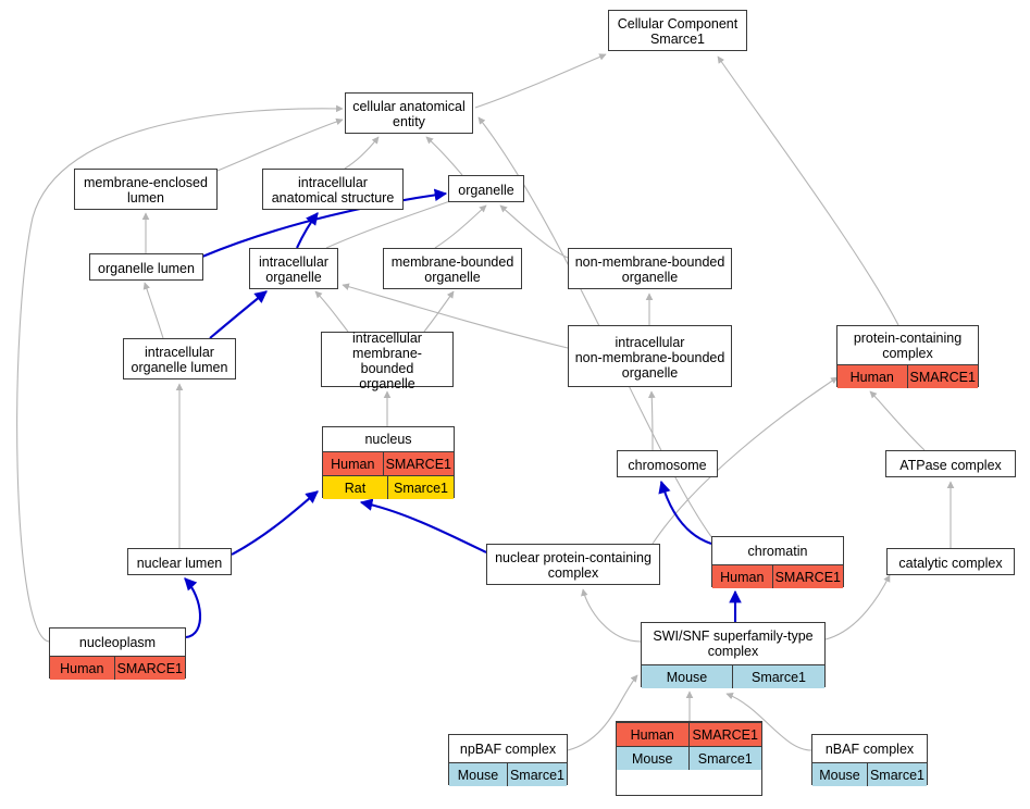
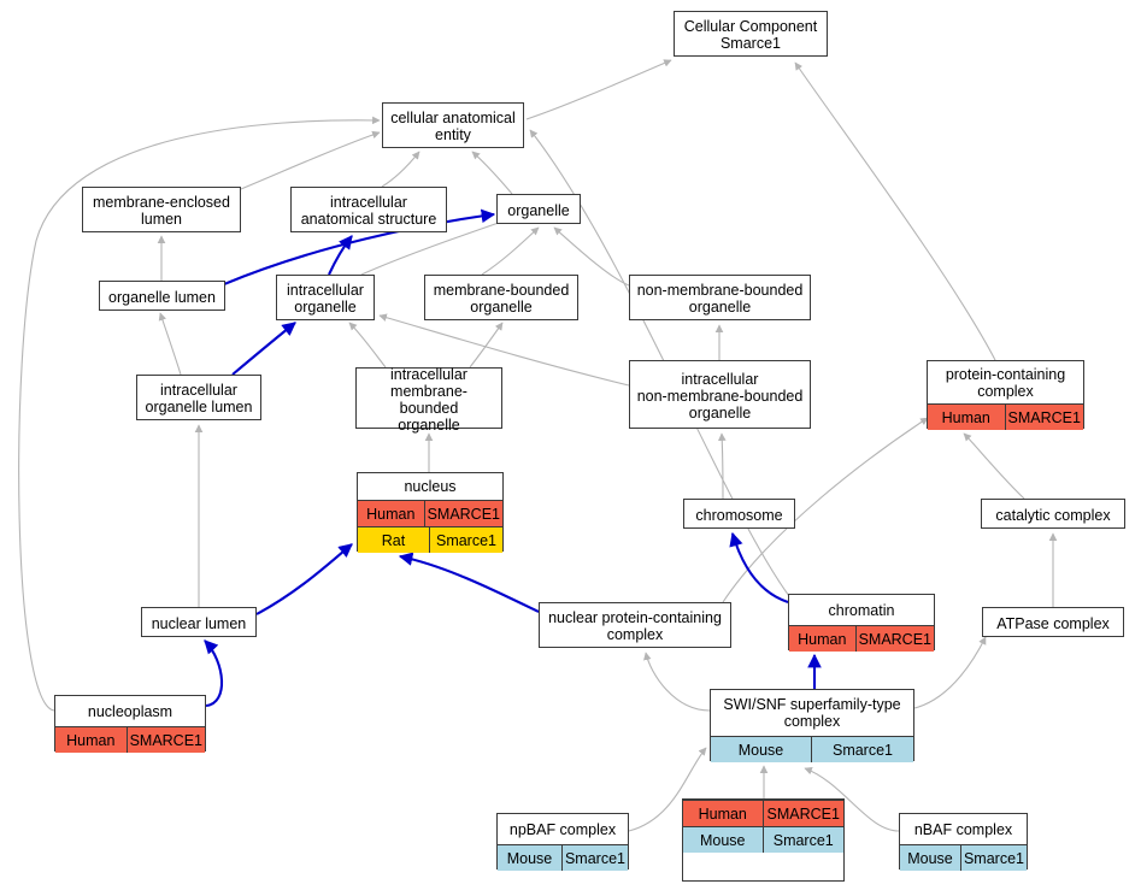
  Cellular Component
  Smarce1
  cellular anatomical
  entity
  membrane-enclosed
  lumen
  intracellular
  anatomical structure
  organelle
  organelle lumen
  intracellular
  organelle
  membrane-bounded
  organelle
  non-membrane-bounded
  organelle
  intracellular
  organelle lumen
  intracellular
  membrane-bounded
  organelle
  intracellular
  non-membrane-bounded
  organelle
  protein-containing
  complex
  Human
  SMARCE1
  nucleus
  Human
  SMARCE1
  Rat
  Smarce1
  chromosome
- ATPase complex
+ catalytic complex
  nuclear lumen
  nuclear protein-containing
  complex
  chromatin
  Human
  SMARCE1
- catalytic complex
+ ATPase complex
  SWI/SNF superfamily-type
  complex
  Mouse
  Smarce1
  nucleoplasm
  Human
  SMARCE1
  npBAF complex
  Mouse
  Smarce1
  Human
  SMARCE1
  Mouse
  Smarce1
  nBAF complex
  Mouse
  Smarce1
